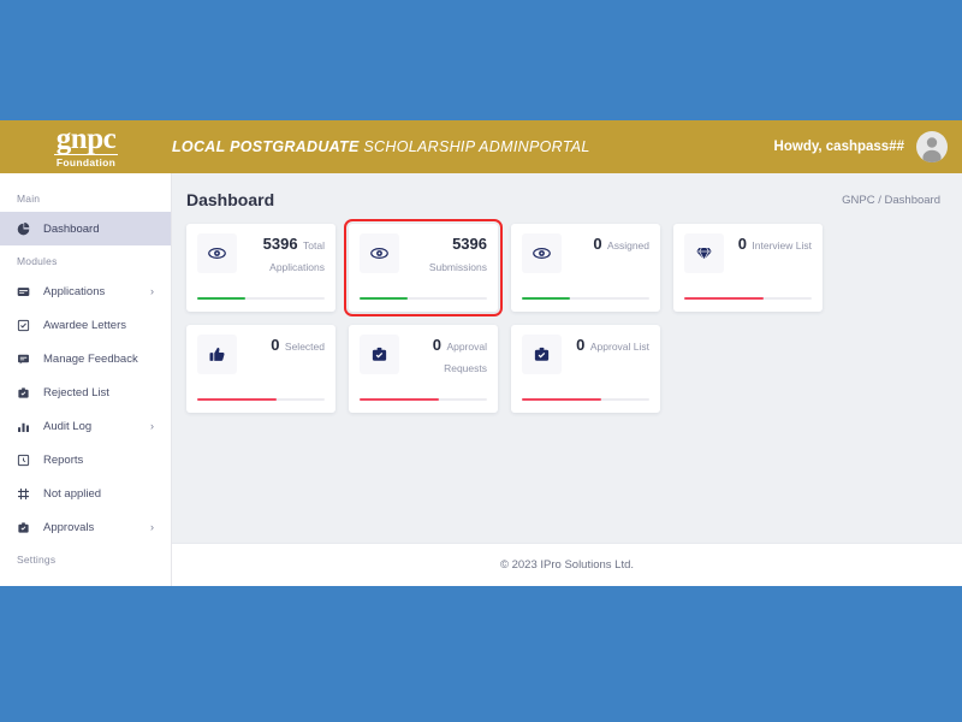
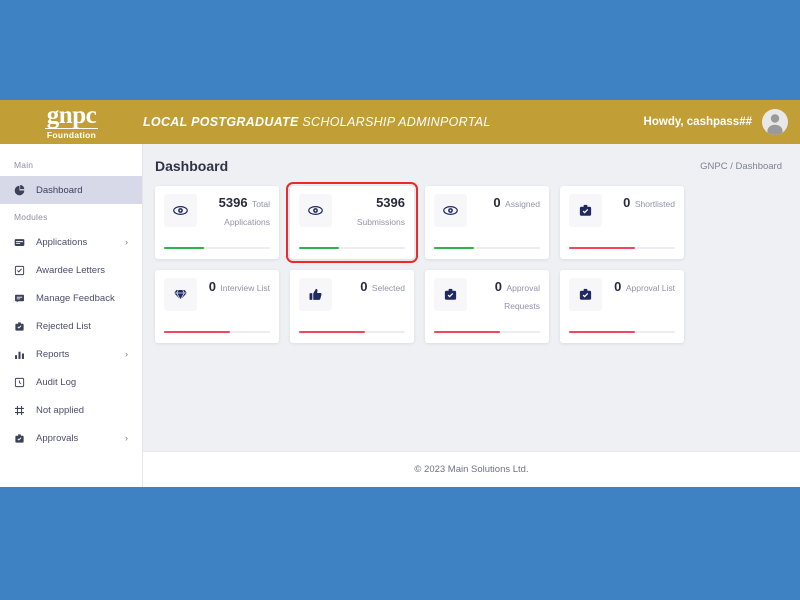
  gnpc
  Foundation
  LOCAL POSTGRADUATE SCHOLARSHIP ADMINPORTAL
  Howdy, cashpass##
  Main
  Dashboard
  Modules
  Applications
  ›
  Awardee Letters
  Manage Feedback
  Rejected List
- Audit Log
+ Reports
  ›
- Reports
+ Audit Log
  Not applied
  Approvals
  ›
- Settings
  Dashboard
  GNPC / Dashboard
  5396 Total Applications
  5396 Submissions
  0 Assigned
+ 0 Shortlisted
  0 Interview List
  0 Selected
  0 Approval Requests
  0 Approval List
- © 2023 IPro Solutions Ltd.
+ © 2023 Main Solutions Ltd.
